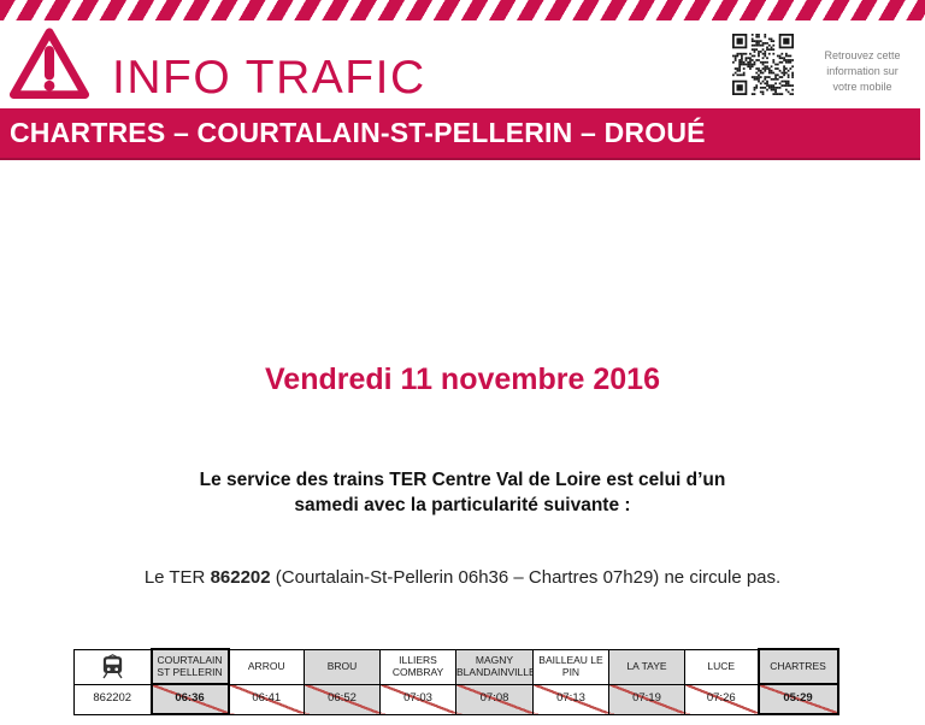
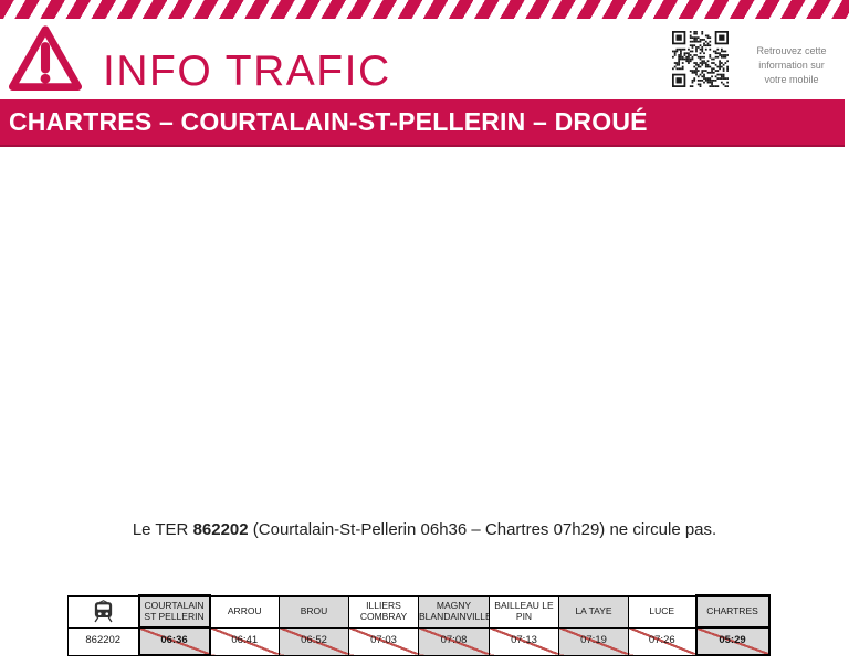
  INFO TRAFIC
  Retrouvez cette
  information sur
  votre mobile
  CHARTRES – COURTALAIN-ST-PELLERIN – DROUÉ
- Vendredi 11 novembre 2016
- Le service des trains TER Centre Val de Loire est celui d’un
- samedi avec la particularité suivante :
  Le TER 862202 (Courtalain-St-Pellerin 06h36 – Chartres 07h29) ne circule pas.
  	COURTALAIN ST PELLERIN	ARROU	BROU	ILLIERS COMBRAY	MAGNY BLANDAINVILLE	BAILLEAU LE PIN	LA TAYE	LUCE	CHARTRES
  862202	06:36	06:41	06:52	07:03	07:08	07:13	07:19	07:26	05:29
